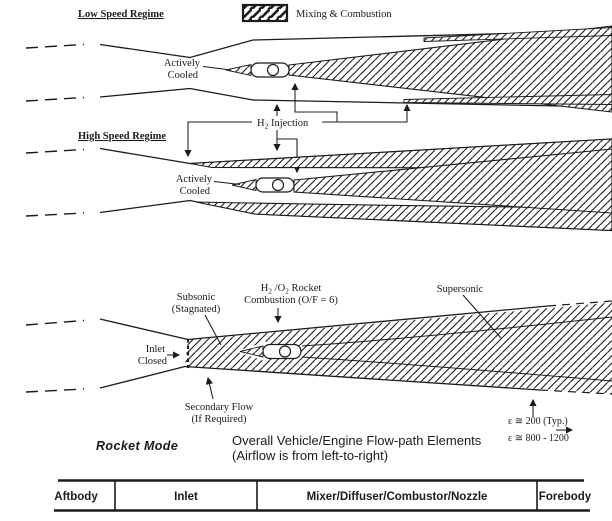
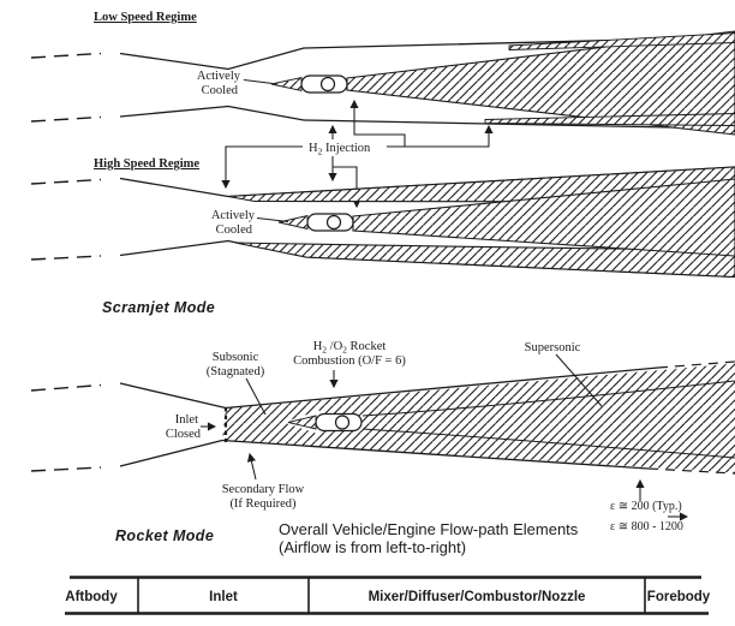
- Mixing & Combustion
  Low Speed Regime
  Actively
  Cooled
  H2 Injection
  High Speed Regime
  Actively
  Cooled
+ Scramjet Mode
  Subsonic
  (Stagnated)
  H2 /O2 Rocket
  Combustion (O/F = 6)
  Supersonic
  Inlet
  Closed
  Secondary Flow
  (If Required)
  ε ≅ 200 (Typ.)
  ε ≅ 800 - 1200
  Rocket Mode
  Overall Vehicle/Engine Flow-path Elements
  (Airflow is from left-to-right)
  Aftbody
  Inlet
  Mixer/Diffuser/Combustor/Nozzle
  Forebody
